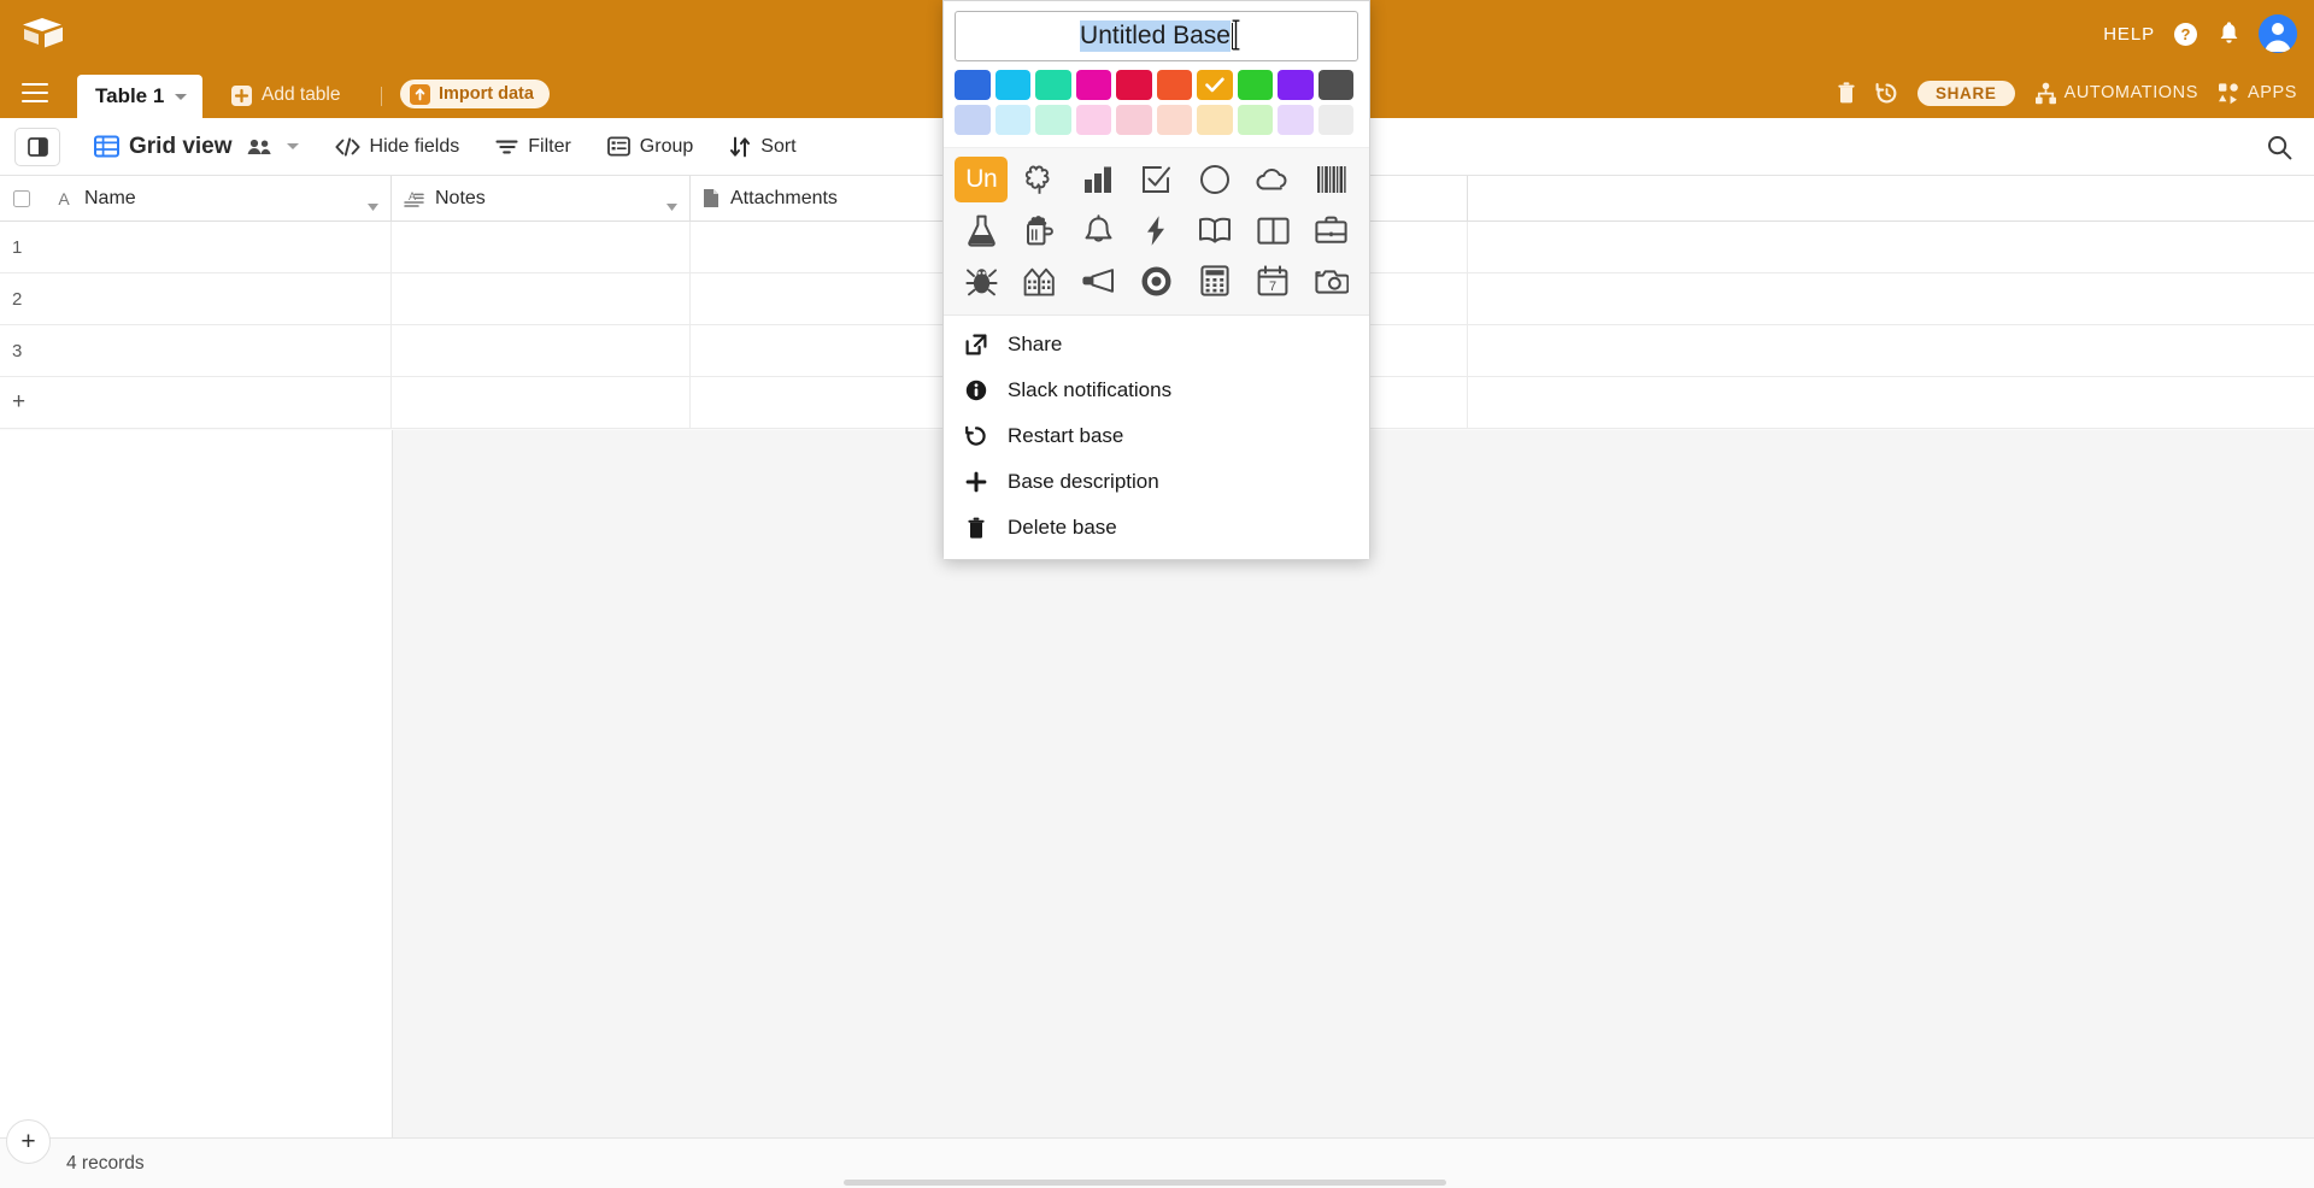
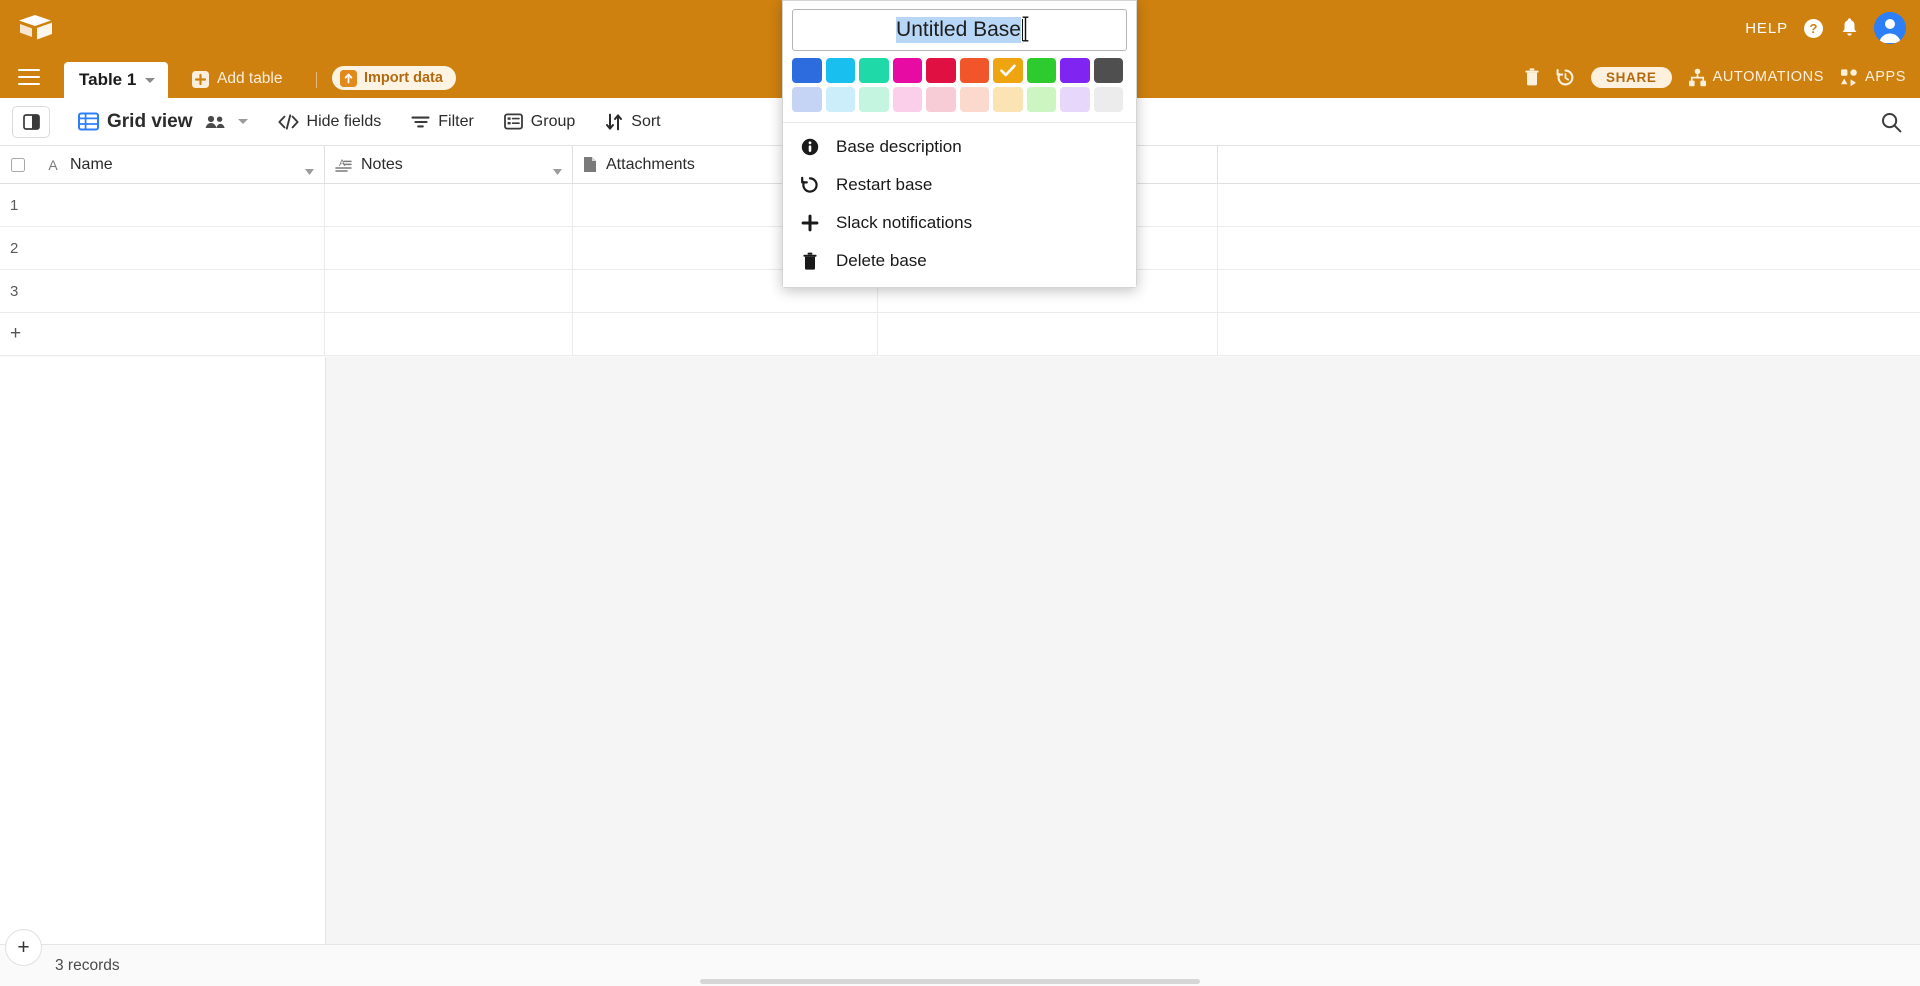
  HELP
  ?
  Table 1
  Add table
  Import data
  SHARE
  AUTOMATIONS
  APPS
  Grid view
  Hide fields
  Filter
  Group
  Sort
  A
  Name
  A
  Notes
  Attachments
  1
  2
  3
  +
  +
- 4 records
+ 3 records
  Untitled Base
- Un
- 7
- Share
- Slack notifications
+ Base description
  Restart base
- Base description
+ Slack notifications
  Delete base
